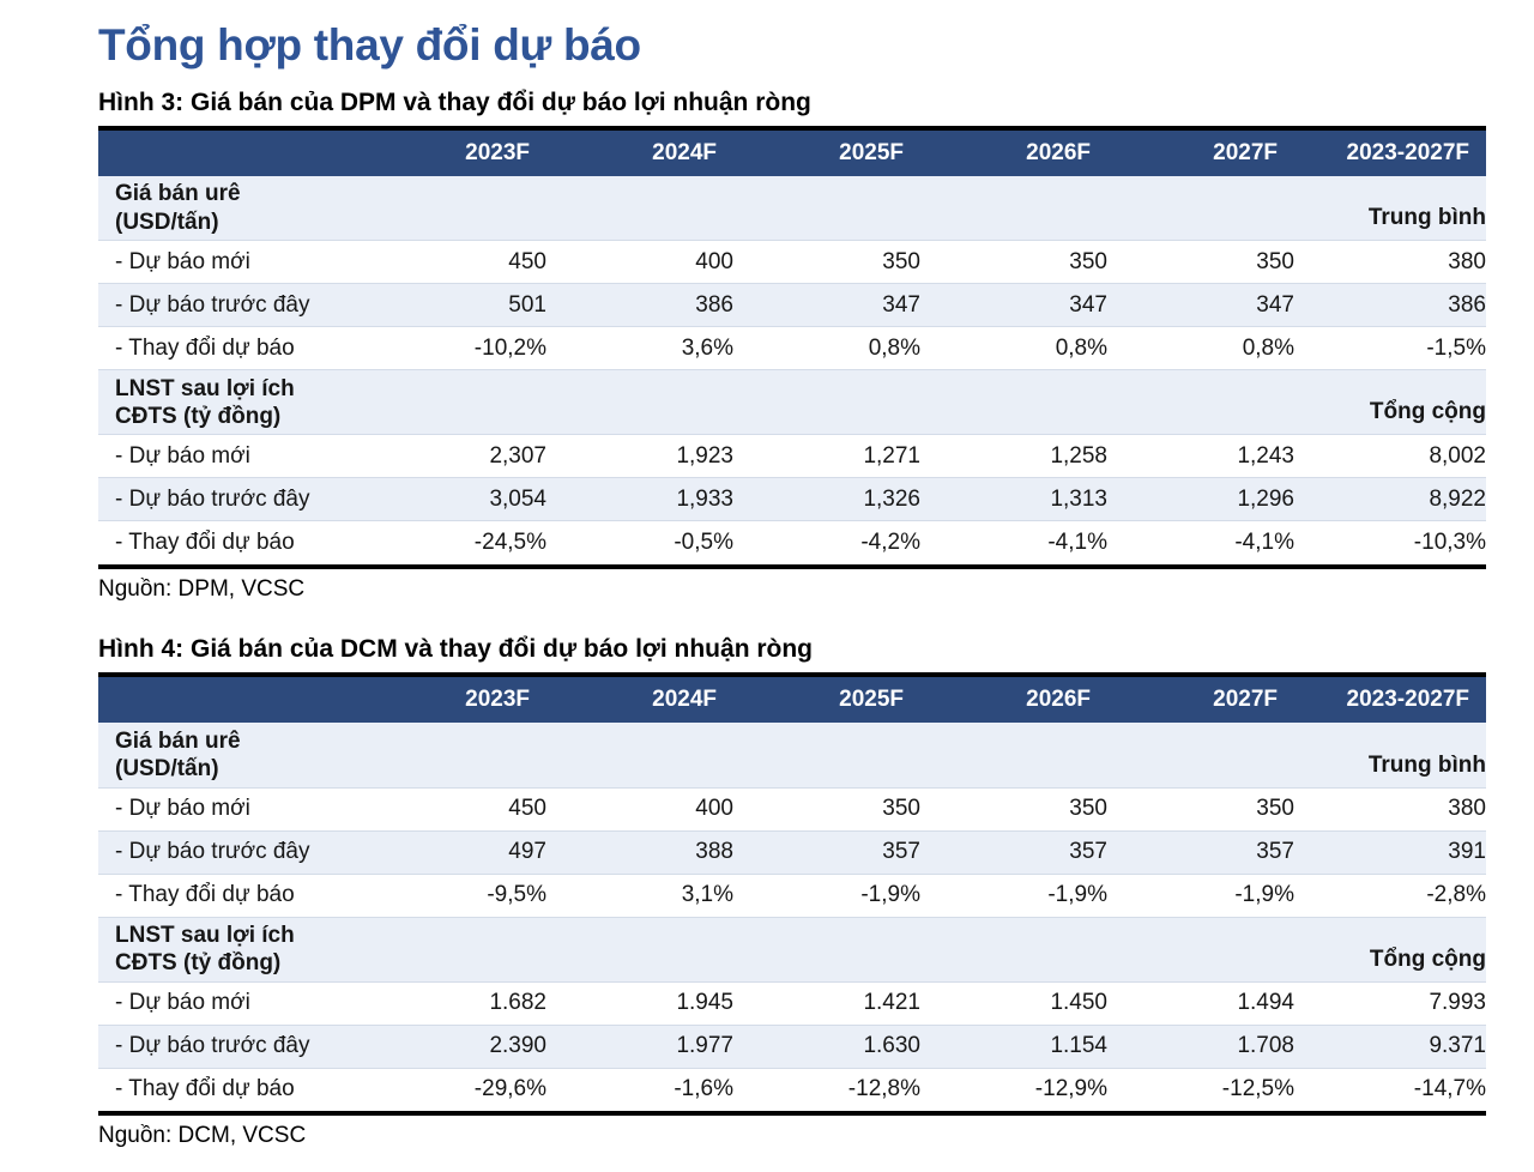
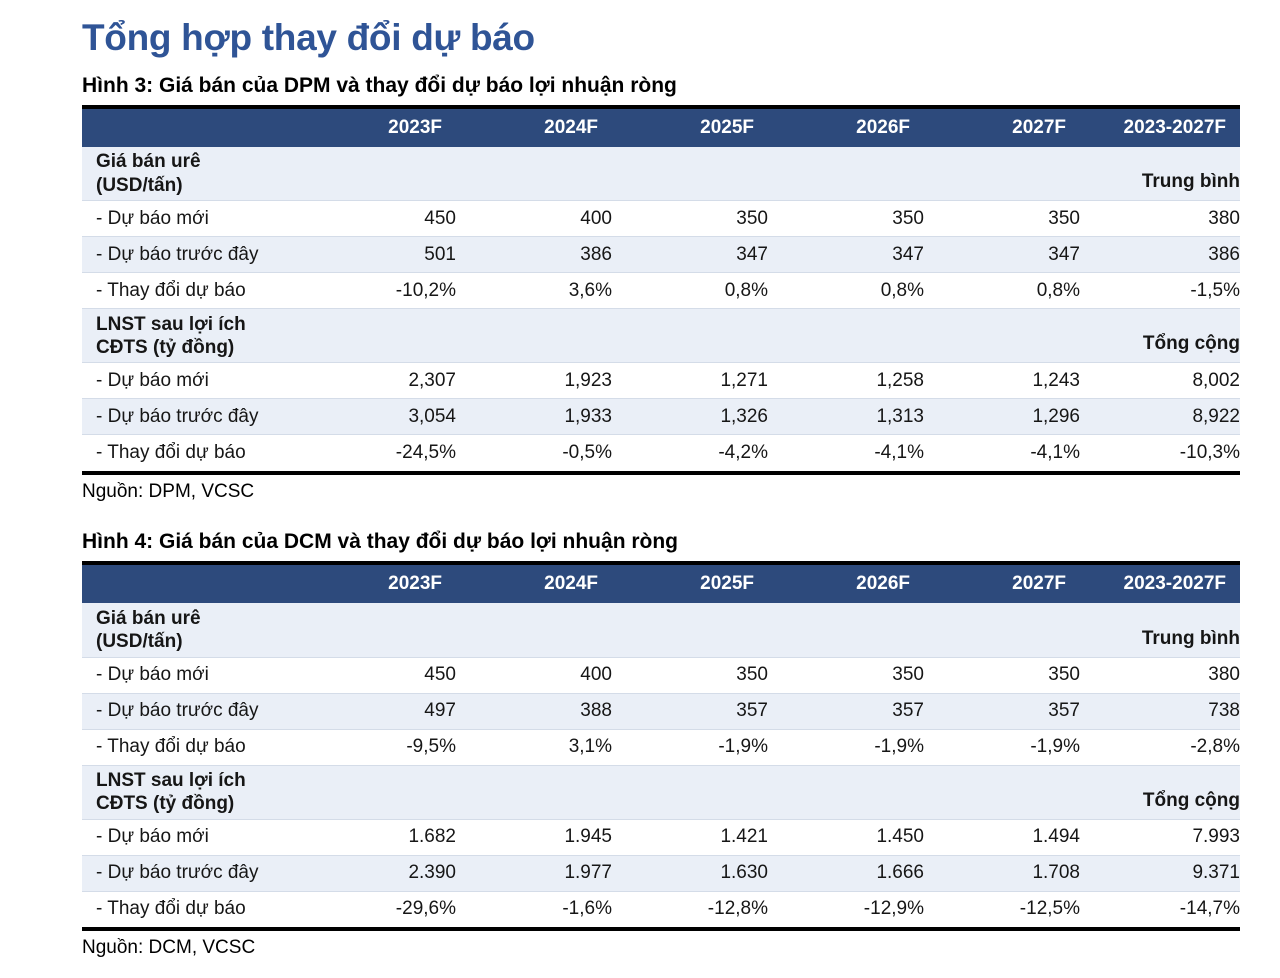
  Tổng hợp thay đổi dự báo
  Hình 3: Giá bán của DPM và thay đổi dự báo lợi nhuận ròng
  	2023F	2024F	2025F	2026F	2027F	2023-2027F
  Giá bán urê (USD/tấn)						Trung bình
  - Dự báo mới	450	400	350	350	350	380
  - Dự báo trước đây	501	386	347	347	347	386
  - Thay đổi dự báo	-10,2%	3,6%	0,8%	0,8%	0,8%	-1,5%
  LNST sau lợi ích CĐTS (tỷ đồng)						Tổng cộng
  - Dự báo mới	2,307	1,923	1,271	1,258	1,243	8,002
  - Dự báo trước đây	3,054	1,933	1,326	1,313	1,296	8,922
  - Thay đổi dự báo	-24,5%	-0,5%	-4,2%	-4,1%	-4,1%	-10,3%
  Nguồn: DPM, VCSC
  Hình 4: Giá bán của DCM và thay đổi dự báo lợi nhuận ròng
  	2023F	2024F	2025F	2026F	2027F	2023-2027F
  Giá bán urê (USD/tấn)						Trung bình
  - Dự báo mới	450	400	350	350	350	380
- - Dự báo trước đây	497	388	357	357	357	391
+ - Dự báo trước đây	497	388	357	357	357	738
  - Thay đổi dự báo	-9,5%	3,1%	-1,9%	-1,9%	-1,9%	-2,8%
  LNST sau lợi ích CĐTS (tỷ đồng)						Tổng cộng
  - Dự báo mới	1.682	1.945	1.421	1.450	1.494	7.993
- - Dự báo trước đây	2.390	1.977	1.630	1.154	1.708	9.371
+ - Dự báo trước đây	2.390	1.977	1.630	1.666	1.708	9.371
  - Thay đổi dự báo	-29,6%	-1,6%	-12,8%	-12,9%	-12,5%	-14,7%
  Nguồn: DCM, VCSC
